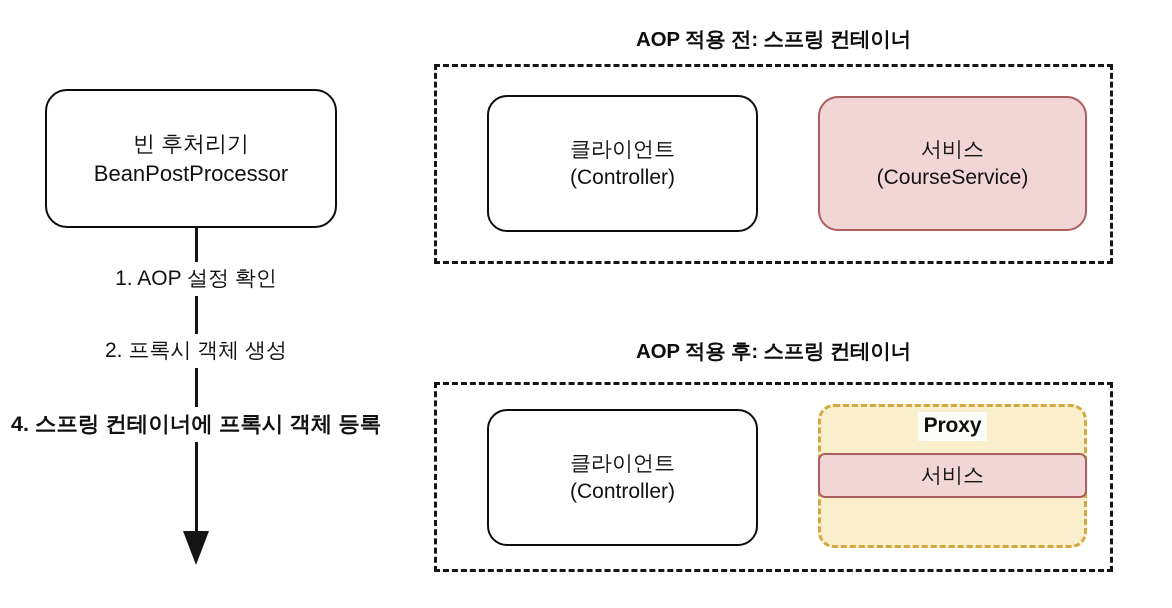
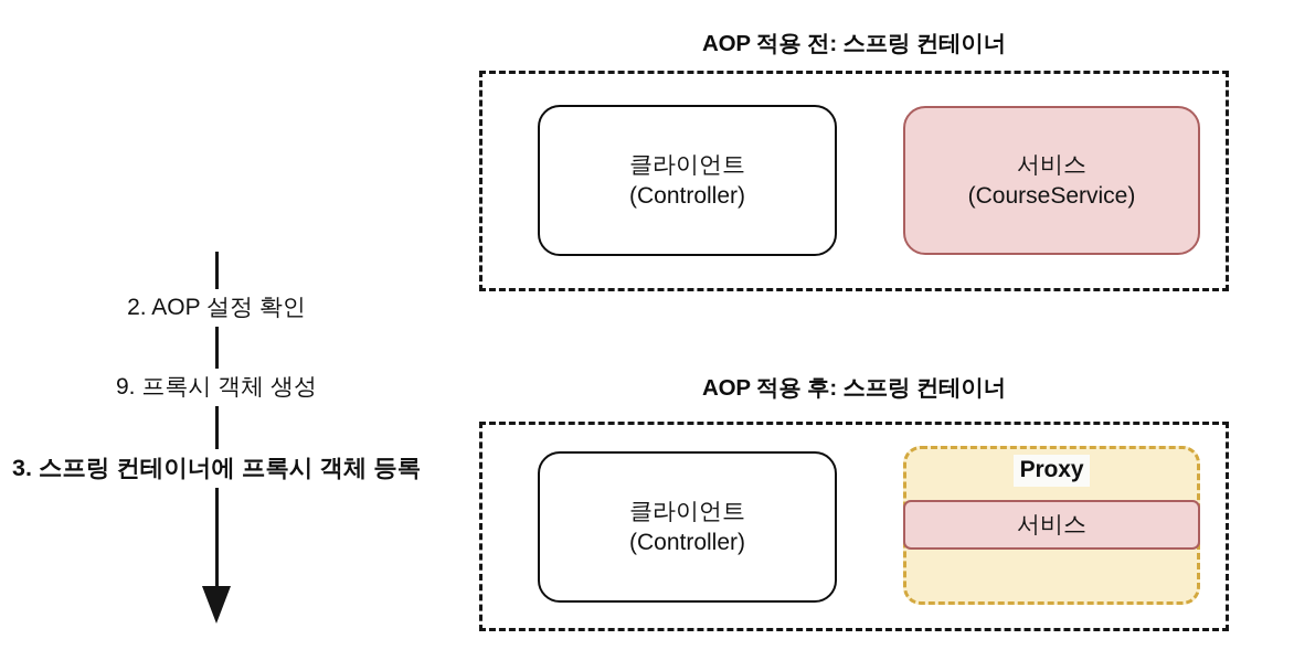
- 빈 후처리기
- BeanPostProcessor
- 1. AOP 설정 확인
+ 2. AOP 설정 확인
- 2. 프록시 객체 생성
+ 9. 프록시 객체 생성
- 4. 스프링 컨테이너에 프록시 객체 등록
+ 3. 스프링 컨테이너에 프록시 객체 등록
  AOP 적용 전: 스프링 컨테이너
  클라이언트
  (Controller)
  서비스
  (CourseService)
  AOP 적용 후: 스프링 컨테이너
  클라이언트
  (Controller)
  Proxy
  서비스
